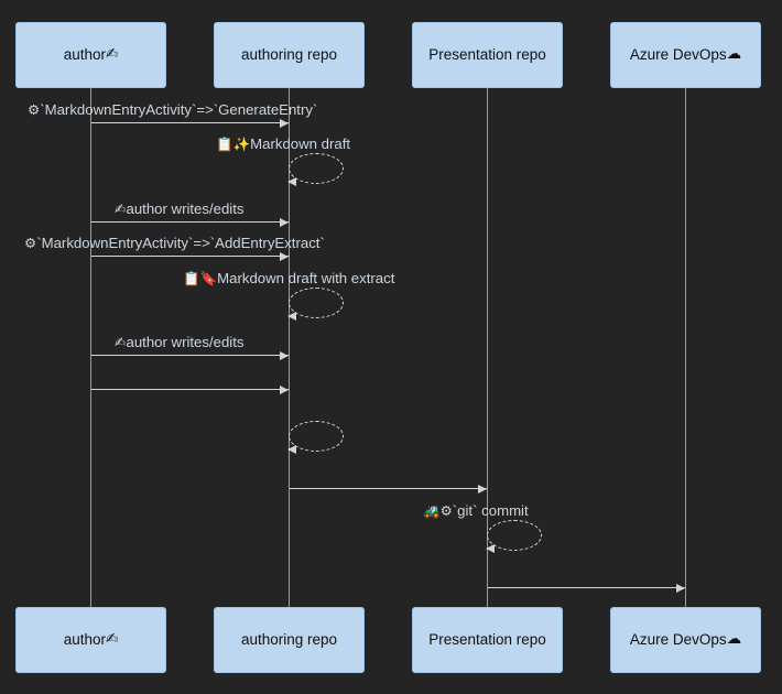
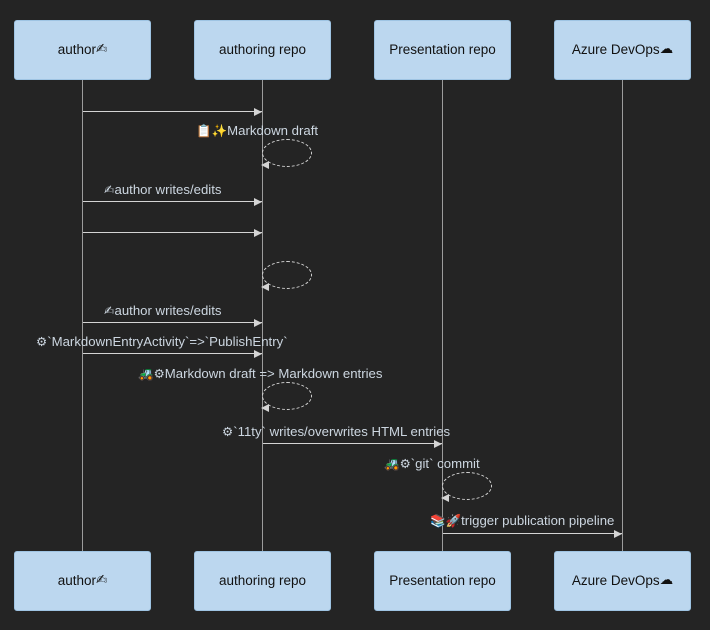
  author
  ✍
  authoring repo
  Presentation repo
  Azure DevOps
  ☁
  author
  ✍
  authoring repo
  Presentation repo
  Azure DevOps
  ☁
- ⚙`MarkdownEntryActivity`=>`GenerateEntry`
  📋✨Markdown draft
  ✍author writes/edits
- ⚙`MarkdownEntryActivity`=>`AddEntryExtract`
- 📋🔖Markdown draft with extract
  ✍author writes/edits
+ ⚙`MarkdownEntryActivity`=>`PublishEntry`
+ 🚜⚙Markdown draft => Markdown entries
+ ⚙`11ty` writes/overwrites HTML entries
  🚜⚙`git` commit
+ 📚🚀trigger publication pipeline
